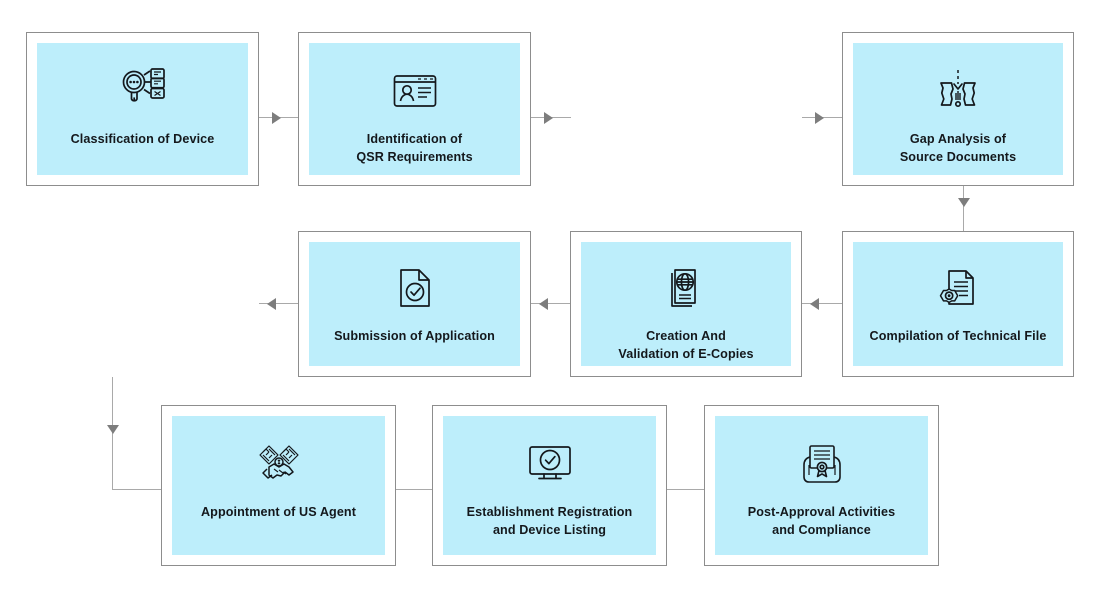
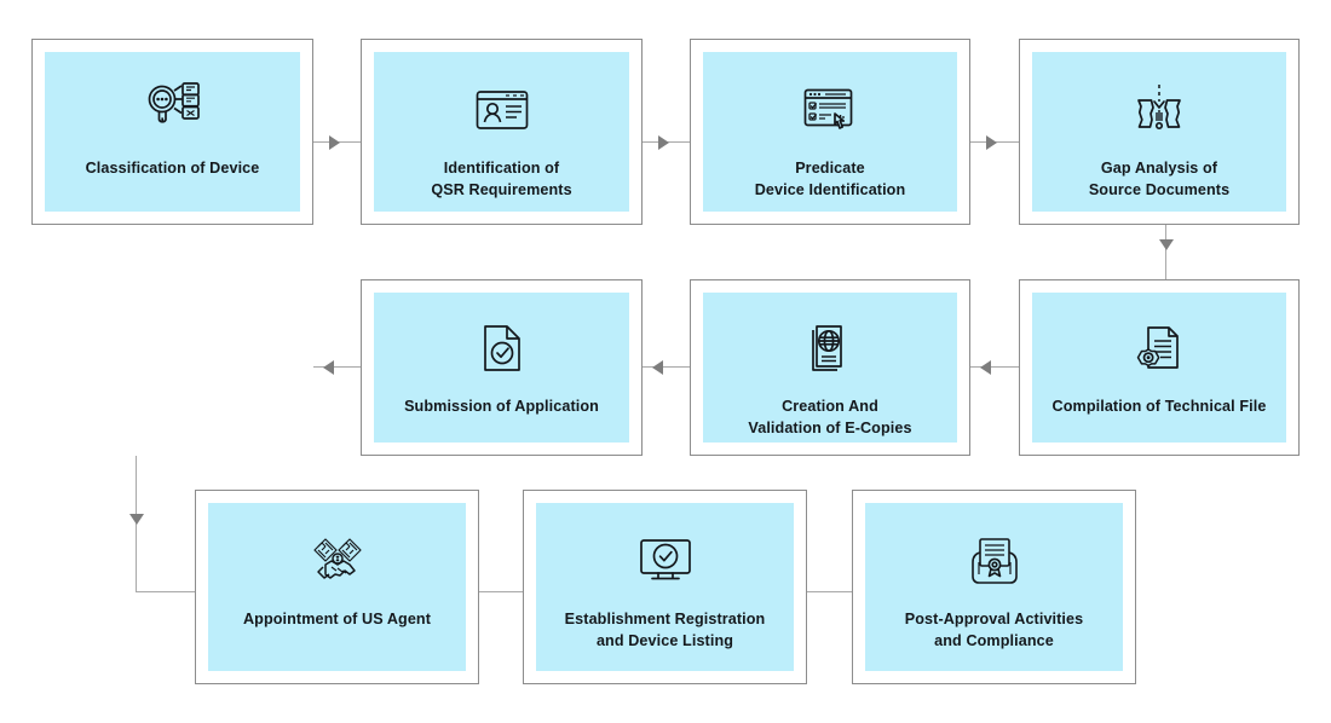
  Classification of Device
  Identification of
  QSR Requirements
+ Predicate
+ Device Identification
  Gap Analysis of
  Source Documents
  Compilation of Technical File
  Creation And
  Validation of E-Copies
  Submission of Application
  Appointment of US Agent
  Establishment Registration
  and Device Listing
  Post-Approval Activities
  and Compliance
